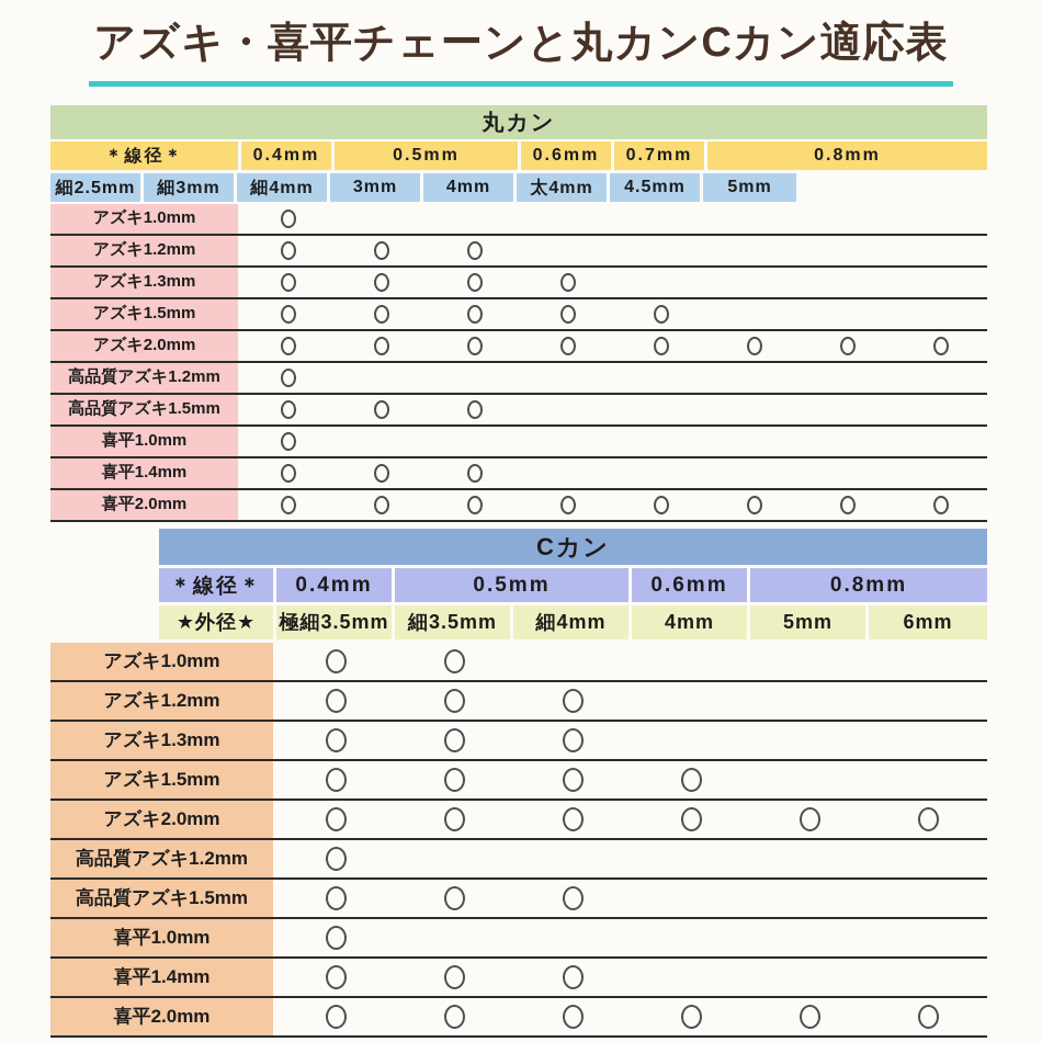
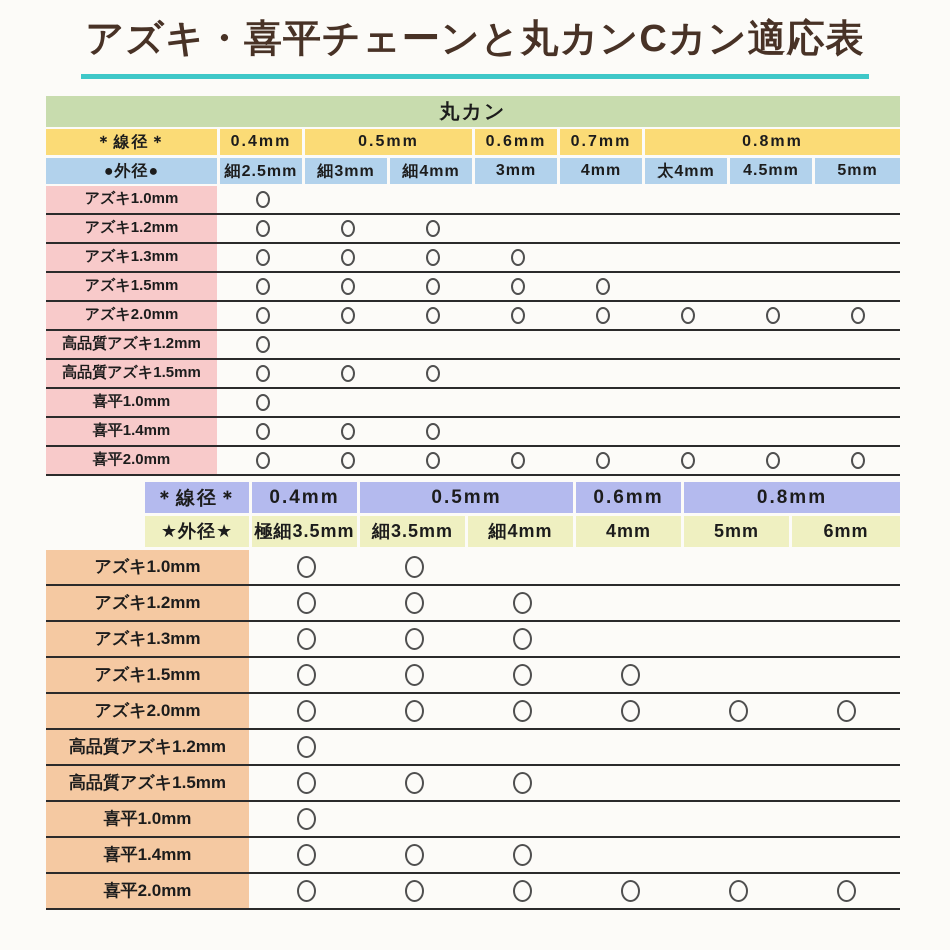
  アズキ・喜平チェーンと丸カンCカン適応表
  丸カン
  ＊線径＊
  0.4mm
  0.5mm
  0.6mm
  0.7mm
  0.8mm
+ ●外径●
  細2.5mm
  細3mm
  細4mm
  3mm
  4mm
  太4mm
  4.5mm
  5mm
  アズキ1.0mm
  アズキ1.2mm
  アズキ1.3mm
  アズキ1.5mm
  アズキ2.0mm
  高品質アズキ1.2mm
  高品質アズキ1.5mm
  喜平1.0mm
  喜平1.4mm
  喜平2.0mm
- Cカン
  ＊線径＊
  0.4mm
  0.5mm
  0.6mm
  0.8mm
  ★外径★
  極細3.5mm
  細3.5mm
  細4mm
  4mm
  5mm
  6mm
  アズキ1.0mm
  アズキ1.2mm
  アズキ1.3mm
  アズキ1.5mm
  アズキ2.0mm
  高品質アズキ1.2mm
  高品質アズキ1.5mm
  喜平1.0mm
  喜平1.4mm
  喜平2.0mm
